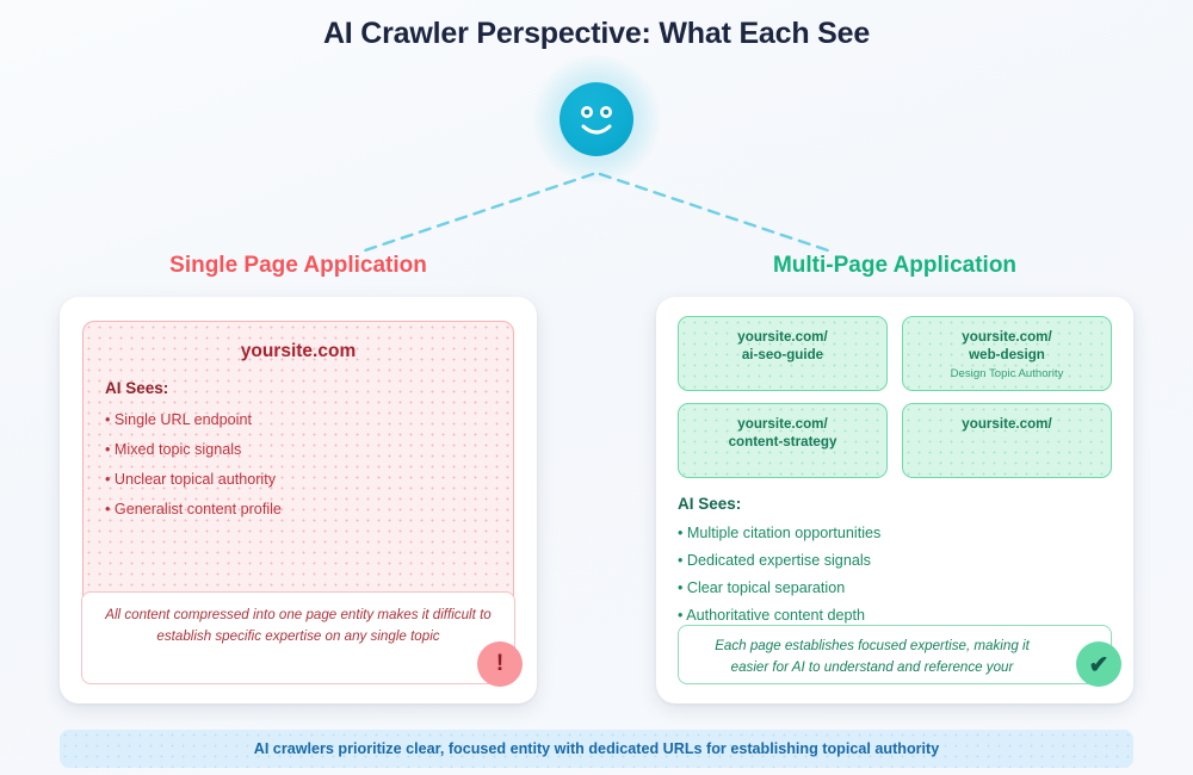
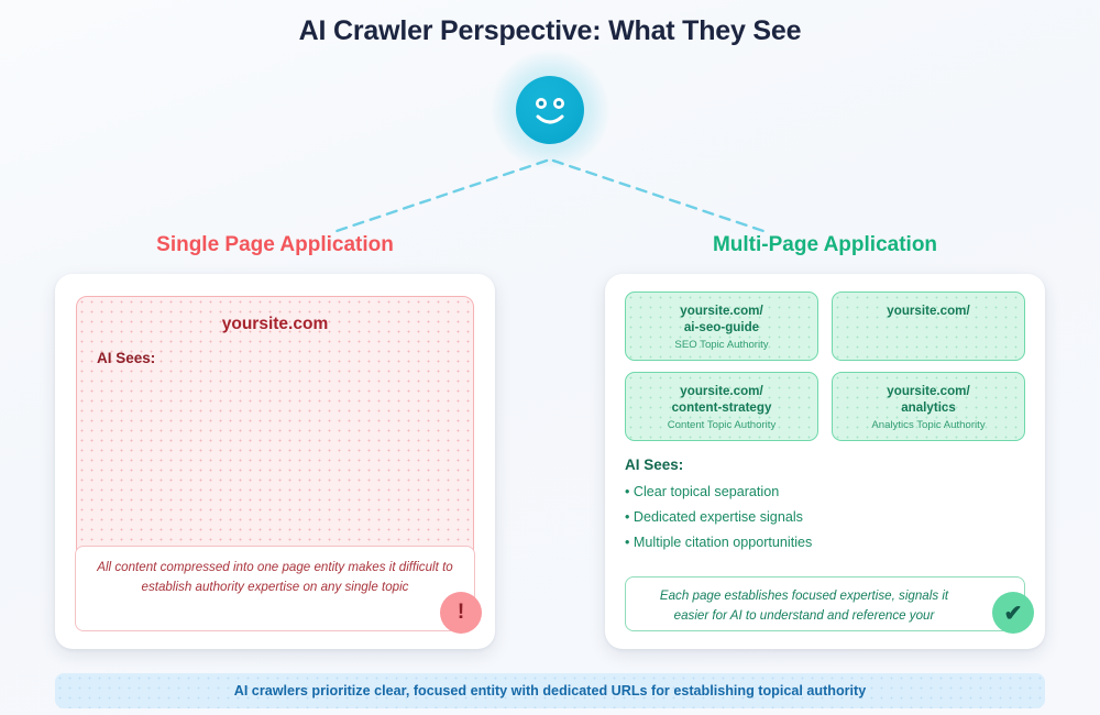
- AI Crawler Perspective: What Each See
+ AI Crawler Perspective: What They See
  Single Page Application
  Multi-Page Application
  yoursite.com
  AI Sees:
- • Single URL endpoint
- • Mixed topic signals
- • Unclear topical authority
- • Generalist content profile
- All content compressed into one page entity makes it difficult to establish specific expertise on any single topic
+ All content compressed into one page entity makes it difficult to establish authority expertise on any single topic
  !
  yoursite.com/
  ai-seo-guide
+ SEO Topic Authority
  yoursite.com/
- web-design
- Design Topic Authority
  yoursite.com/
  content-strategy
+ Content Topic Authority
  yoursite.com/
+ analytics
+ Analytics Topic Authority
  AI Sees:
- • Multiple citation opportunities
+ • Clear topical separation
  • Dedicated expertise signals
- • Clear topical separation
+ • Multiple citation opportunities
- • Authoritative content depth
- Each page establishes focused expertise, making it easier for AI to understand and reference your
+ Each page establishes focused expertise, signals it easier for AI to understand and reference your
  ✔
  AI crawlers prioritize clear, focused entity with dedicated URLs for establishing topical authority
